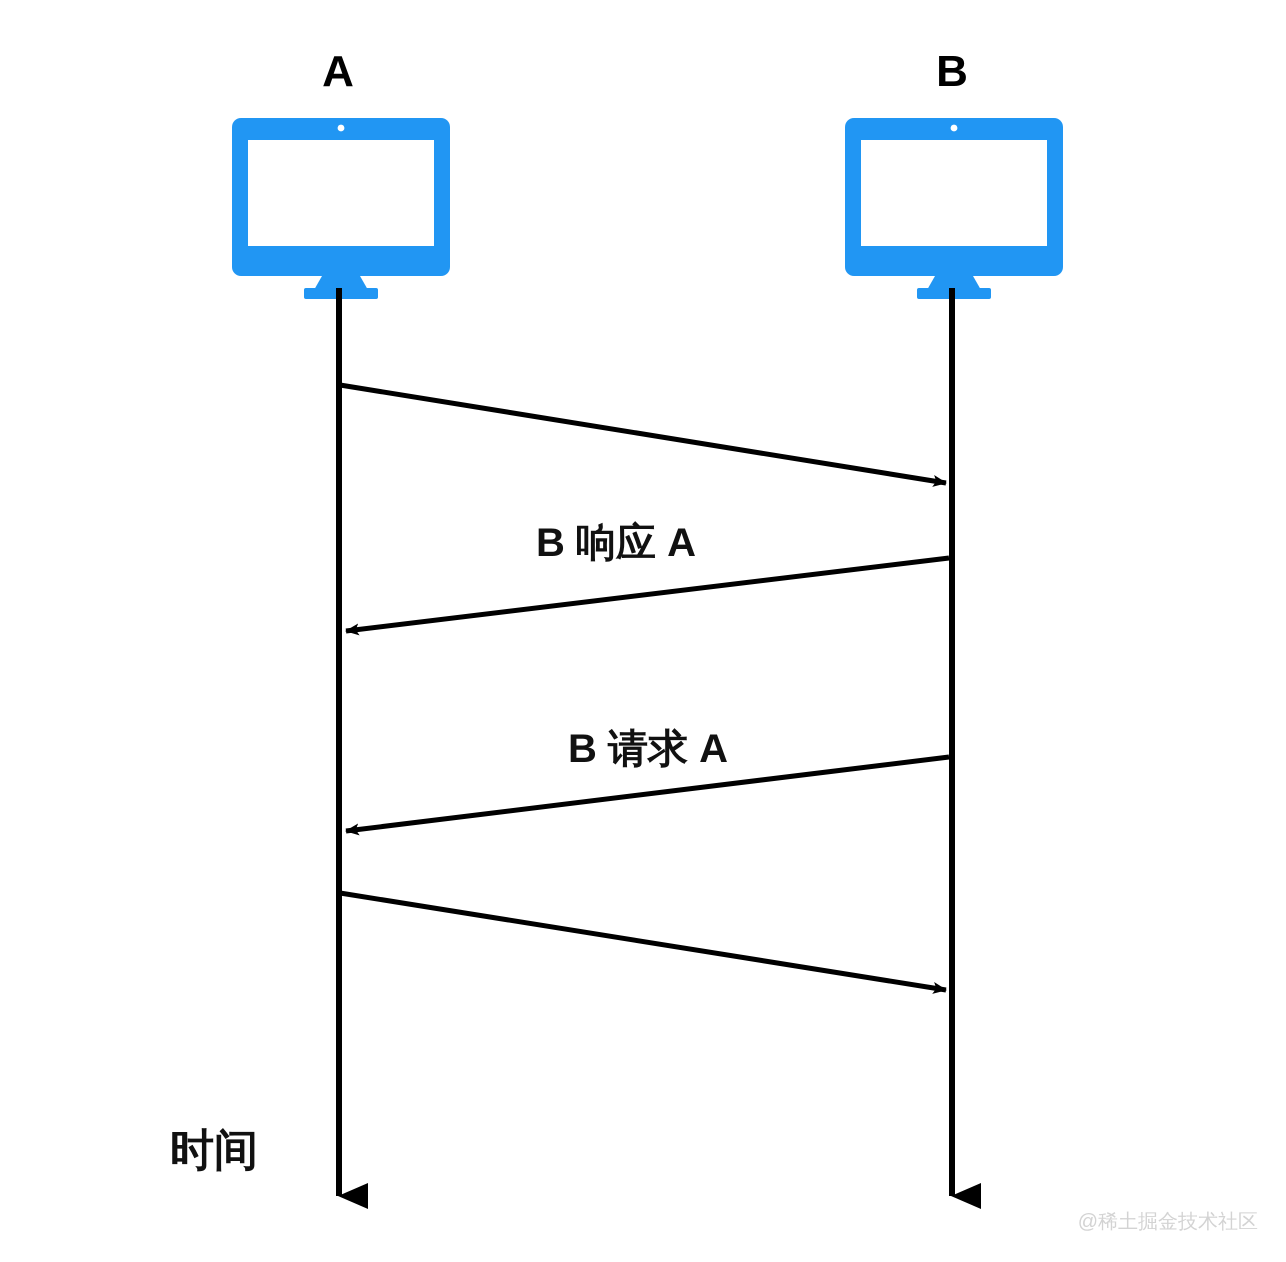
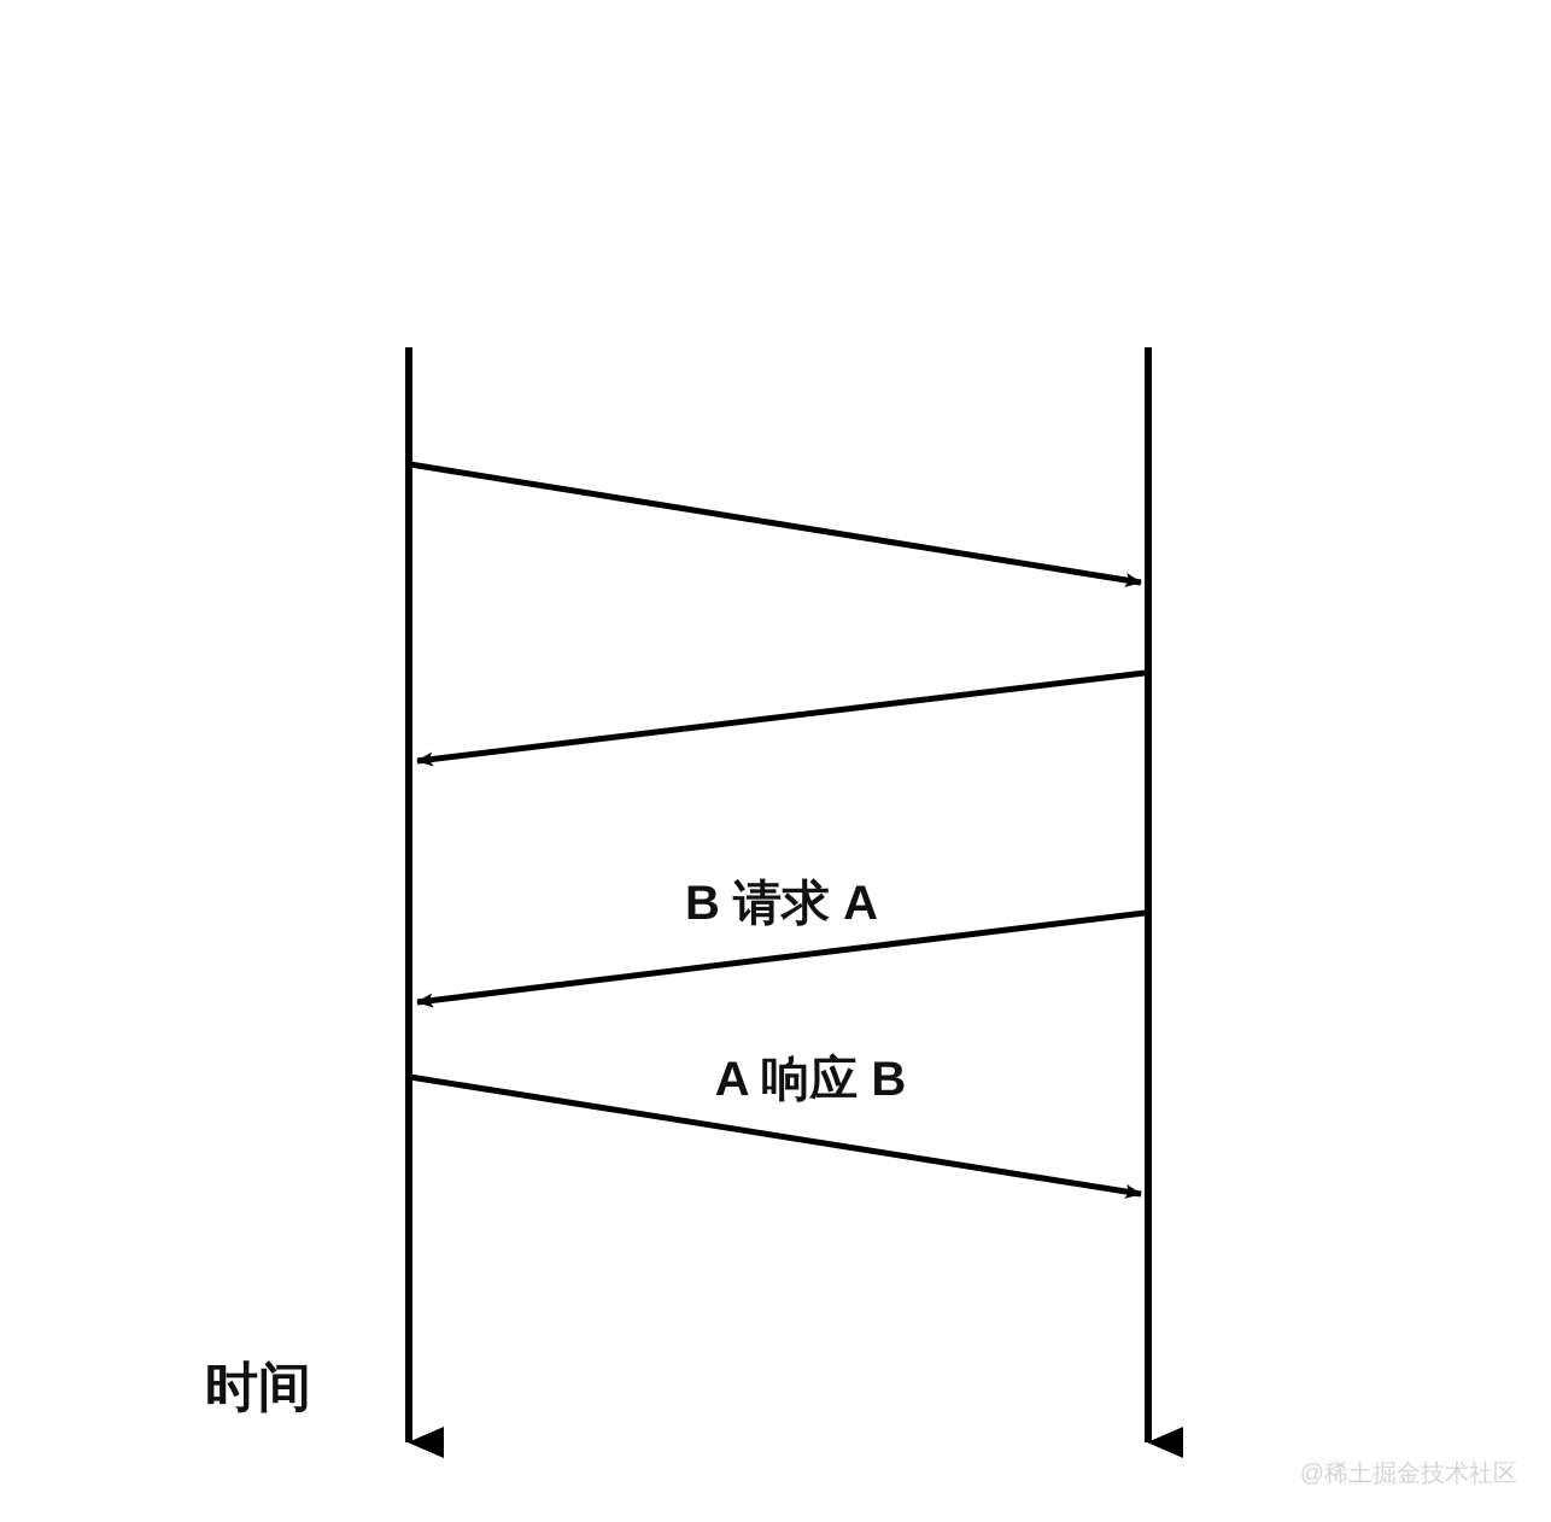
- A
- B
- B 响应 A
  B 请求 A
+ A 响应 B
  时间
  @稀土掘金技术社区
